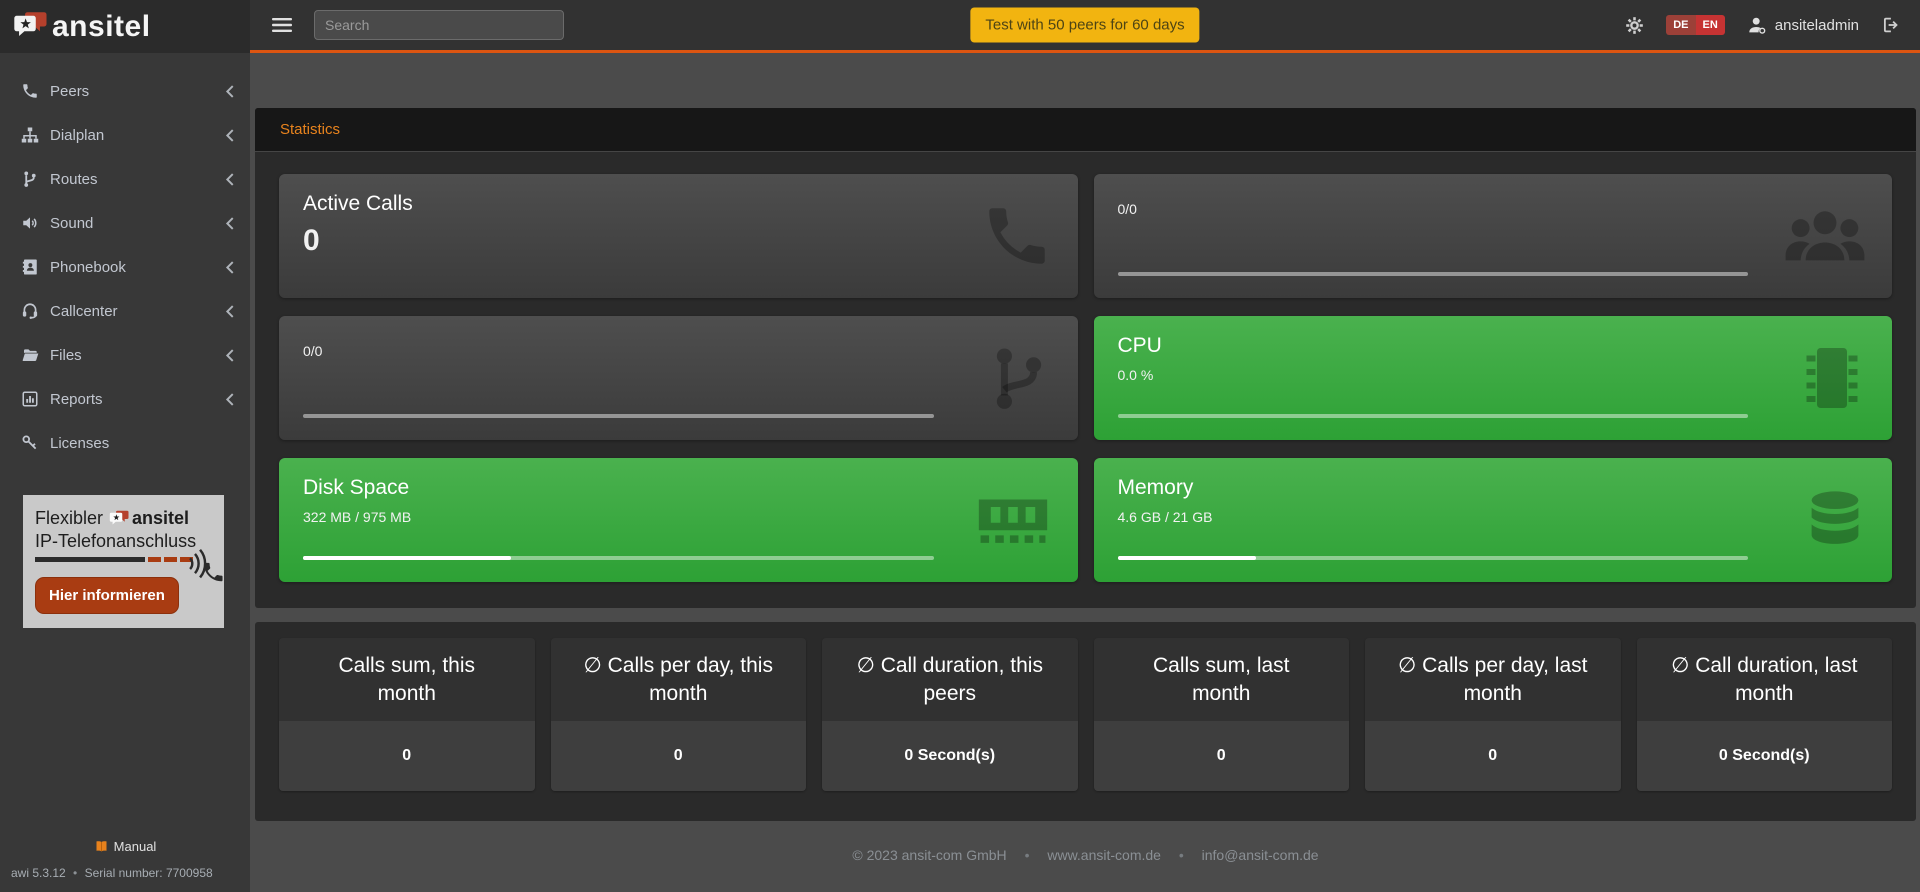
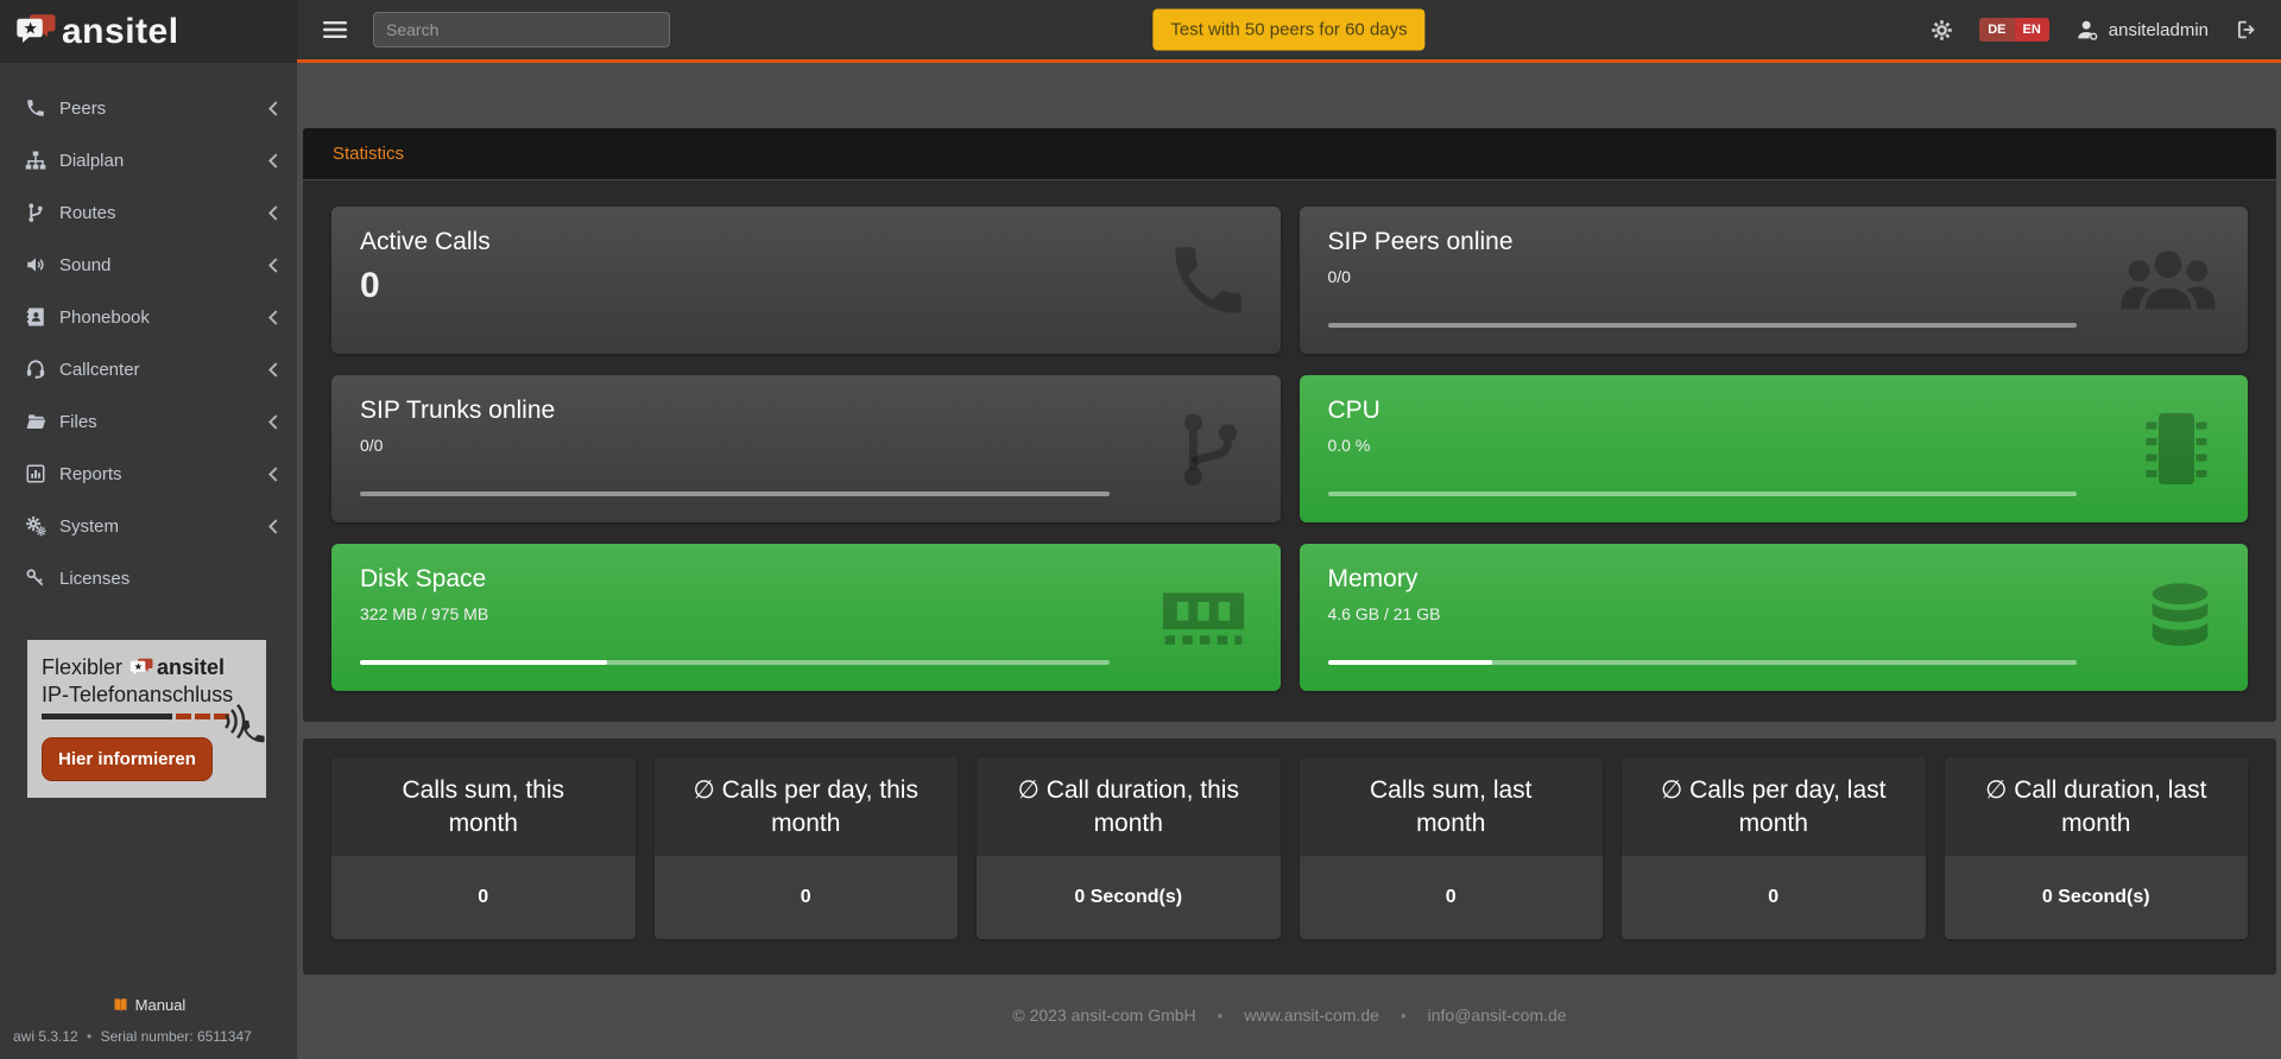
  ansitel
  Peers
  Dialplan
  Routes
  Sound
  Phonebook
  Callcenter
  Files
  Reports
+ System
  Licenses
  Flexibler
  ansitel
  IP-Telefonanschluss
  Hier informieren
  Manual
- awi 5.3.12 • Serial number: 7700958
+ awi 5.3.12 • Serial number: 6511347
  Search
  Test with 50 peers for 60 days
  DE
  EN
  ansiteladmin
  Statistics
  Active Calls
  0
+ SIP Peers online
  0/0
+ SIP Trunks online
  0/0
  CPU
  0.0 %
  Disk Space
  322 MB / 975 MB
  Memory
  4.6 GB / 21 GB
  Calls sum, this month
  0
  ∅ Calls per day, this month
  0
- ∅ Call duration, this peers
+ ∅ Call duration, this month
  0 Second(s)
  Calls sum, last month
  0
  ∅ Calls per day, last month
  0
  ∅ Call duration, last month
  0 Second(s)
  © 2023 ansit-com GmbH • www.ansit-com.de • info@ansit-com.de
